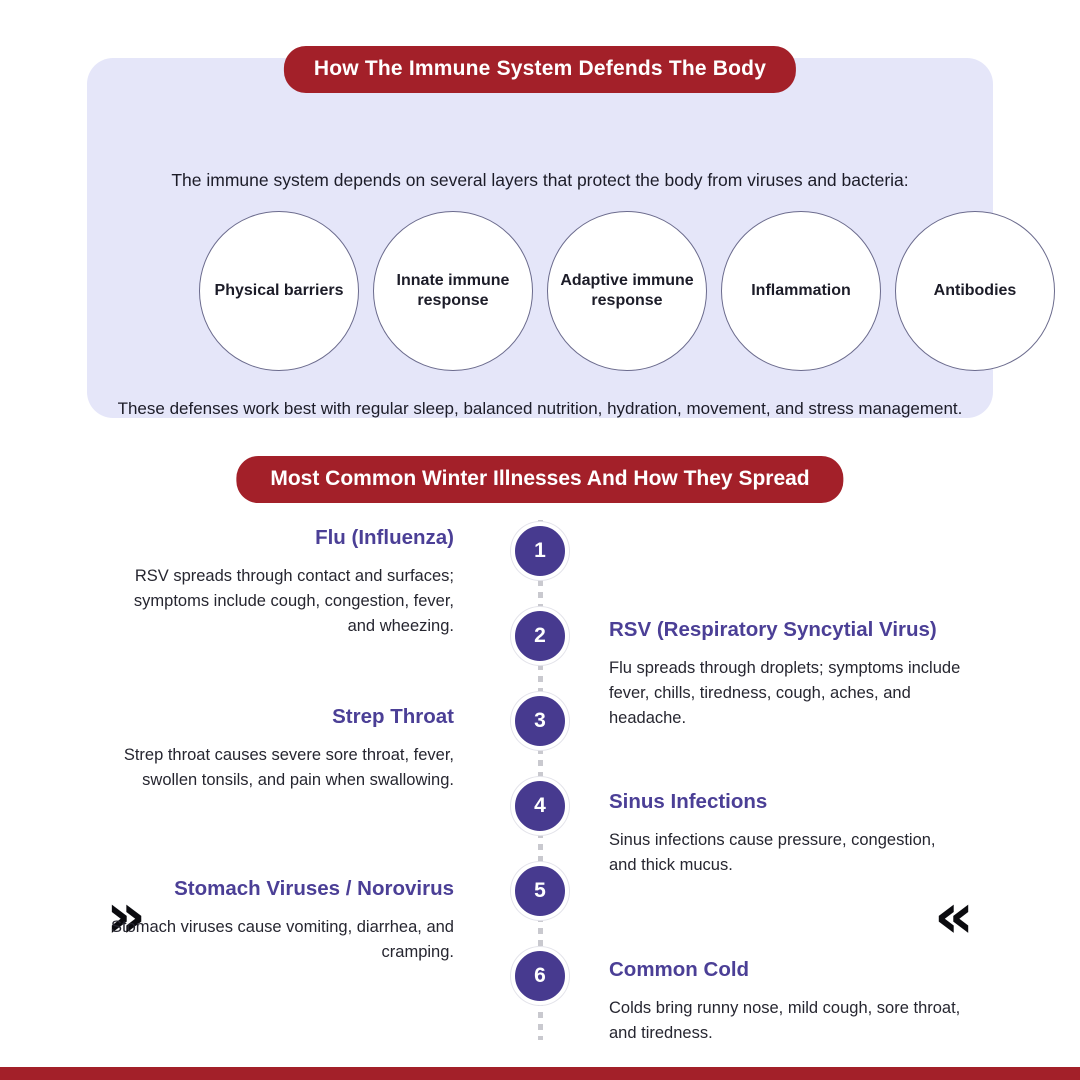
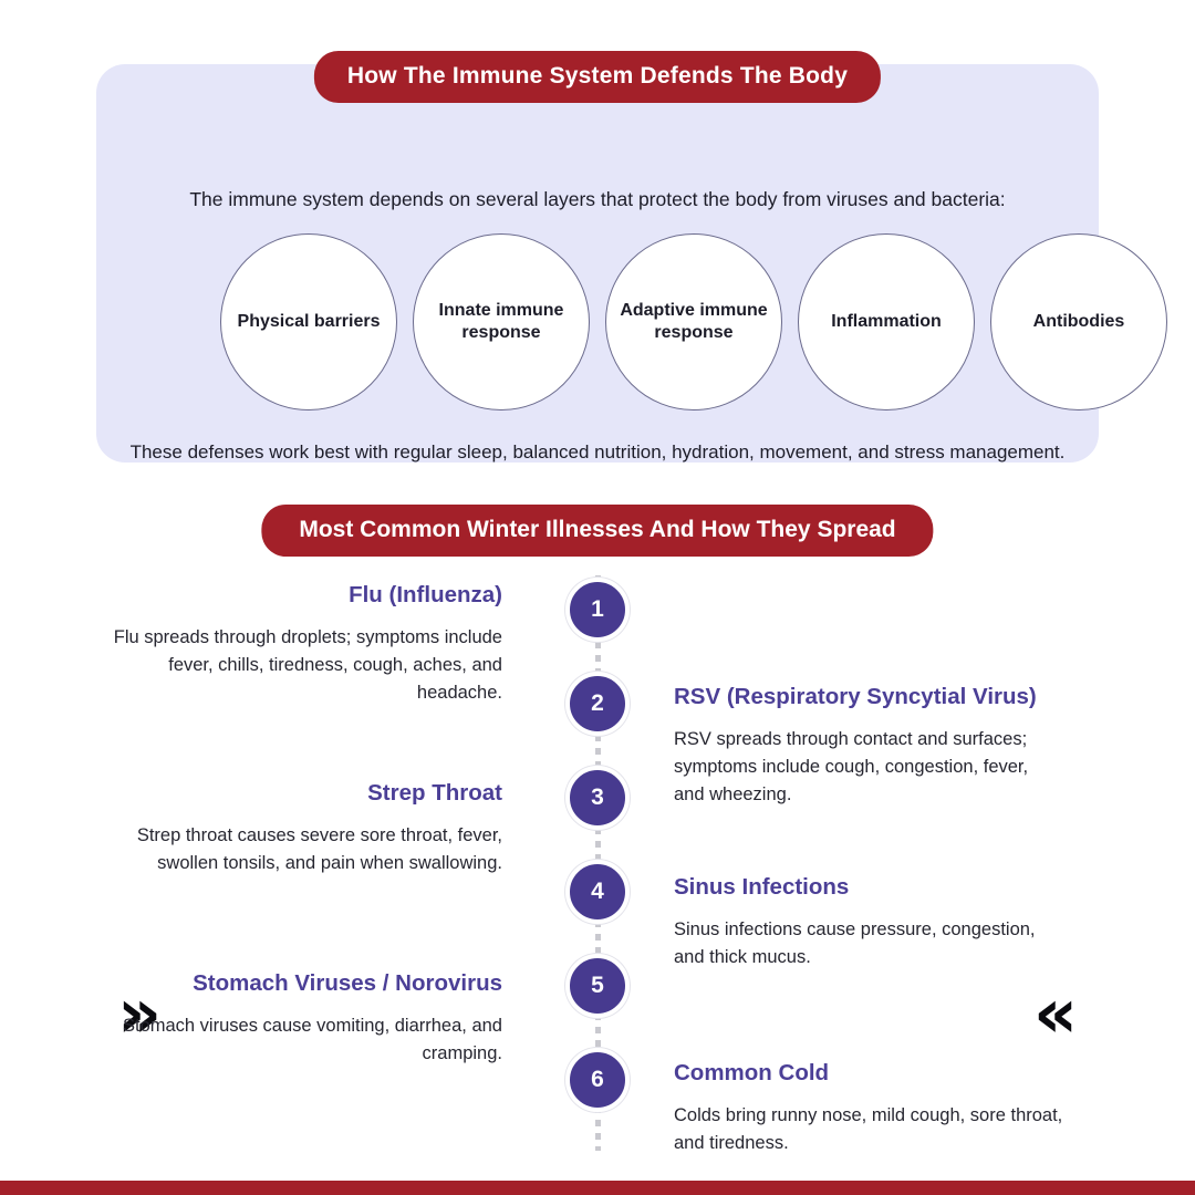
  The immune system depends on several layers that protect the body from viruses and bacteria:
  Physical barriers
  Innate immune response
  Adaptive immune response
  Inflammation
  Antibodies
  These defenses work best with regular sleep, balanced nutrition, hydration, movement, and stress management.
  How The Immune System Defends The Body
  »
  «
  Most Common Winter Illnesses And How They Spread
  1
  Flu (Influenza)
- RSV spreads through contact and surfaces; symptoms include cough, congestion, fever, and wheezing.
+ Flu spreads through droplets; symptoms include fever, chills, tiredness, cough, aches, and headache.
  2
  RSV (Respiratory Syncytial Virus)
- Flu spreads through droplets; symptoms include fever, chills, tiredness, cough, aches, and headache.
+ RSV spreads through contact and surfaces; symptoms include cough, congestion, fever, and wheezing.
  3
  Strep Throat
  Strep throat causes severe sore throat, fever, swollen tonsils, and pain when swallowing.
  4
  Sinus Infections
  Sinus infections cause pressure, congestion, and thick mucus.
  5
  Stomach Viruses / Norovirus
  Stomach viruses cause vomiting, diarrhea, and cramping.
  6
  Common Cold
  Colds bring runny nose, mild cough, sore throat, and tiredness.
